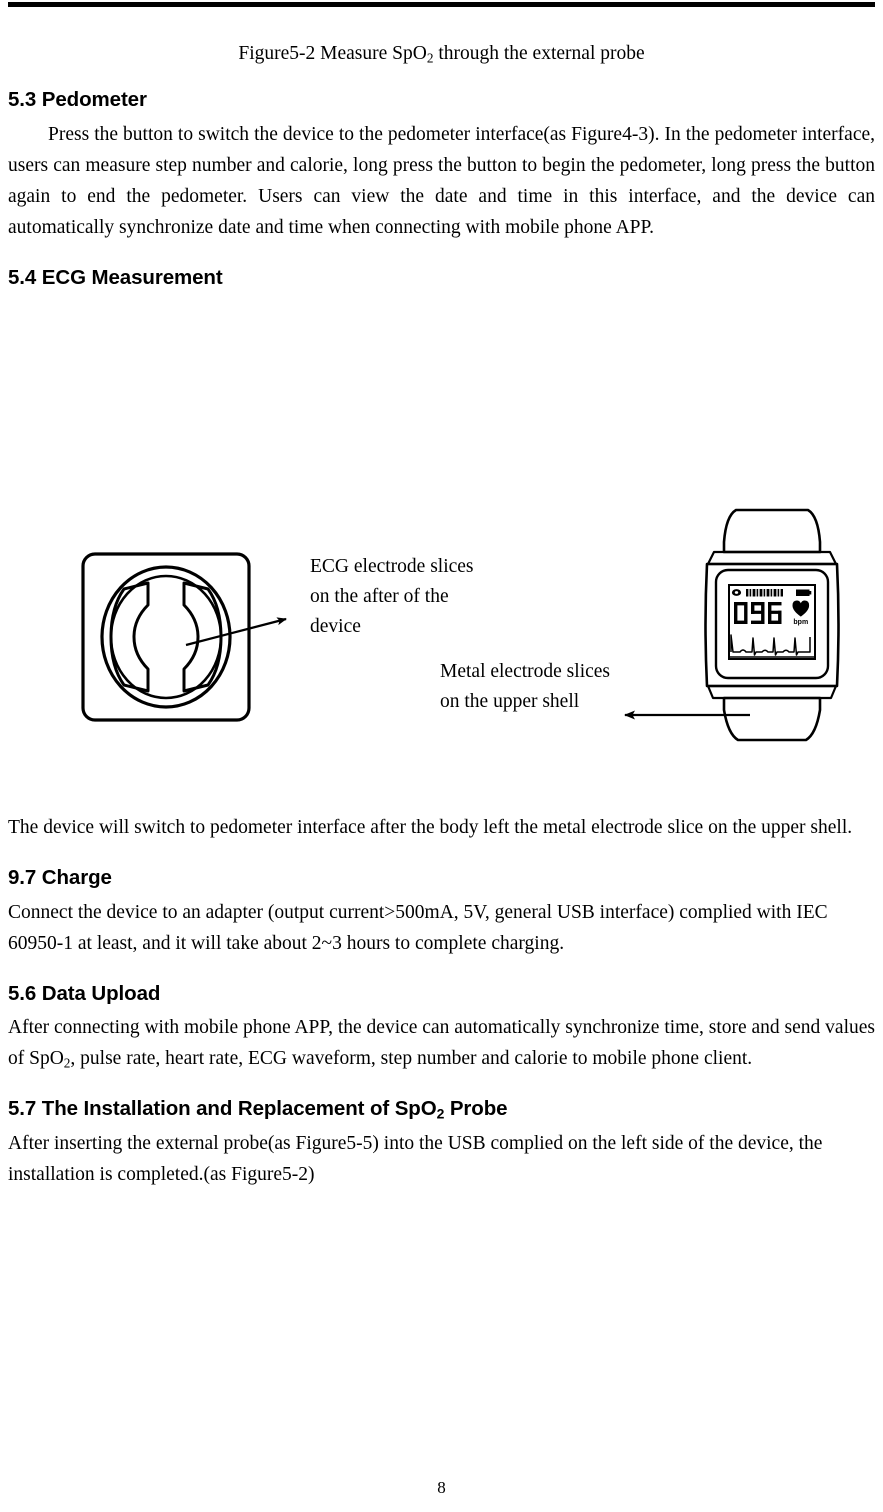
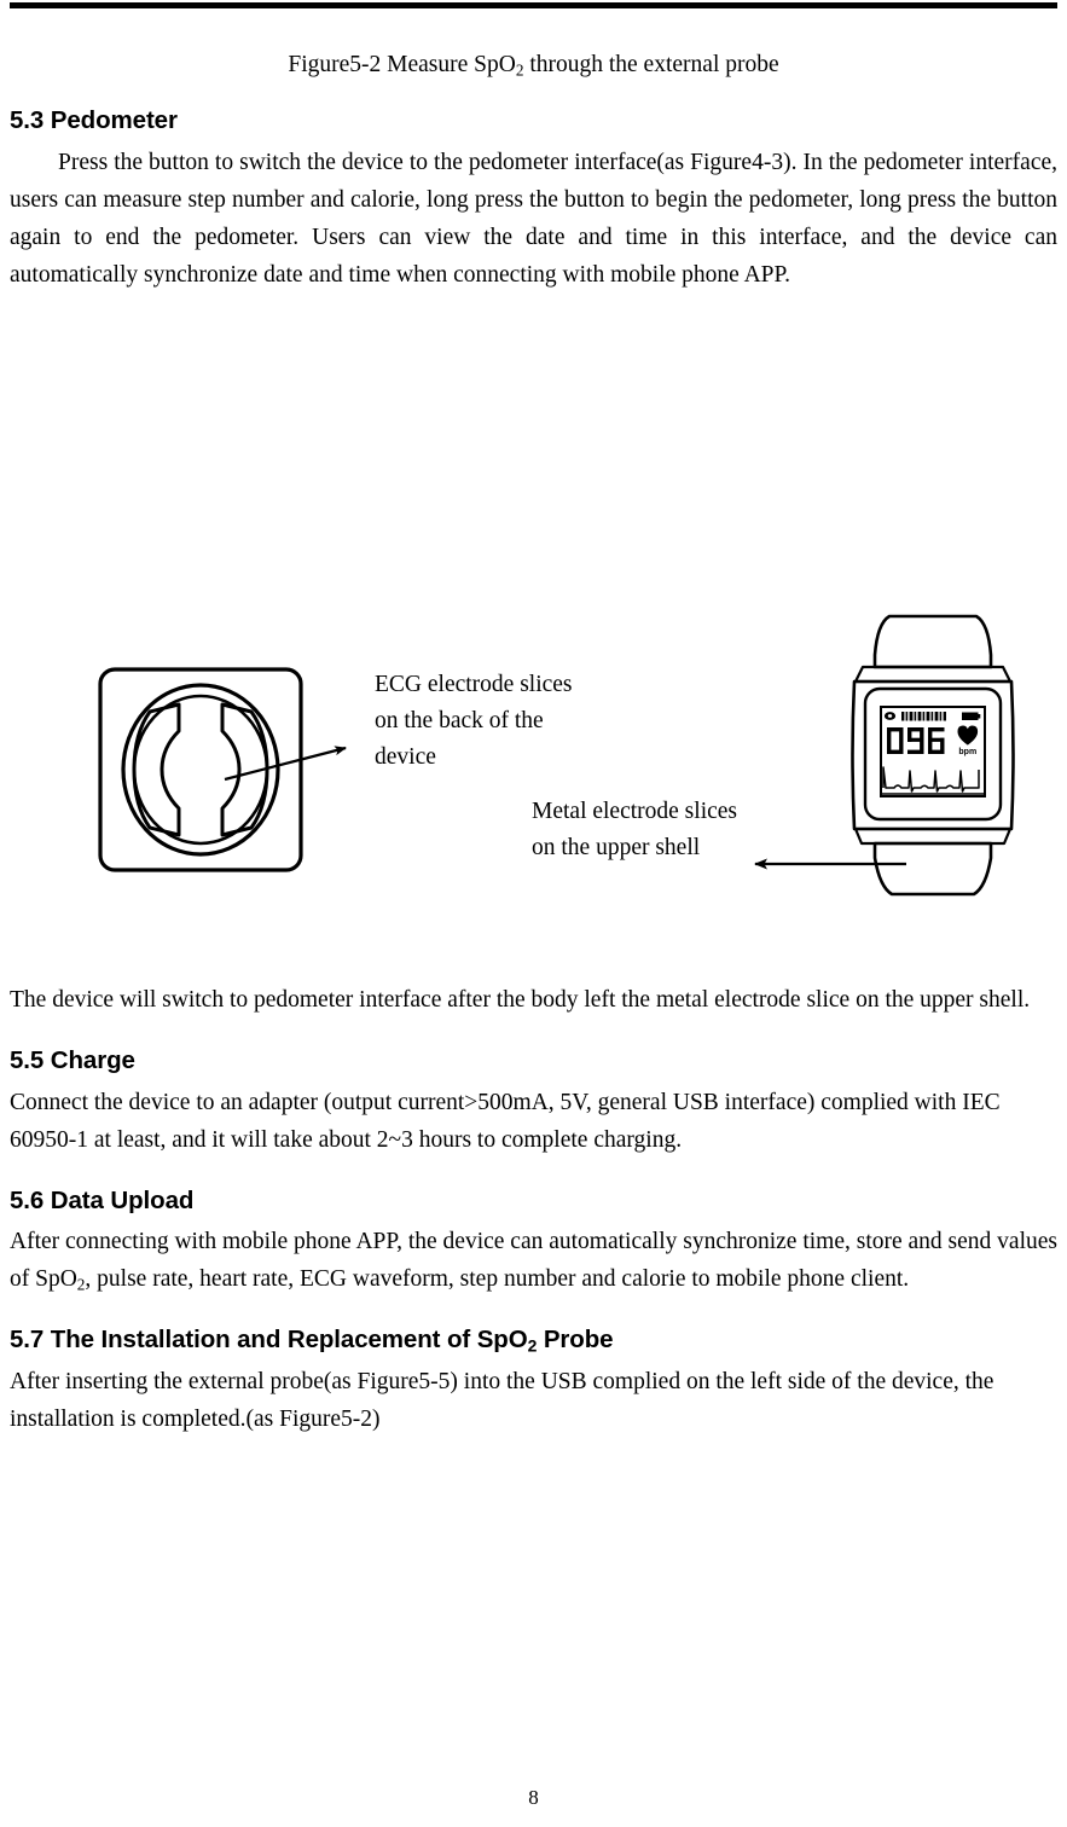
  Figure5-2 Measure SpO2 through the external probe
  5.3 Pedometer
  Press the button to switch the device to the pedometer interface(as Figure4-3). In the pedometer interface, users can measure step number and calorie, long press the button to begin the pedometer, long press the button again to end the pedometer. Users can view the date and time in this interface, and the device can automatically synchronize date and time when connecting with mobile phone APP.
- 5.4 ECG Measurement
  ECG electrode slices
- on the after of the
+ on the back of the
  device
  Metal electrode slices
  on the upper shell
  The device will switch to pedometer interface after the body left the metal electrode slice on the upper shell.
- 9.7 Charge
+ 5.5 Charge
  Connect the device to an adapter (output current>500mA, 5V, general USB interface) complied with IEC 60950-1 at least, and it will take about 2~3 hours to complete charging.
  5.6 Data Upload
  After connecting with mobile phone APP, the device can automatically synchronize time, store and send values of SpO2, pulse rate, heart rate, ECG waveform, step number and calorie to mobile phone client.
  5.7 The Installation and Replacement of SpO2 Probe
  After inserting the external probe(as Figure5-5) into the USB complied on the left side of the device, the installation is completed.(as Figure5-2)
  8
